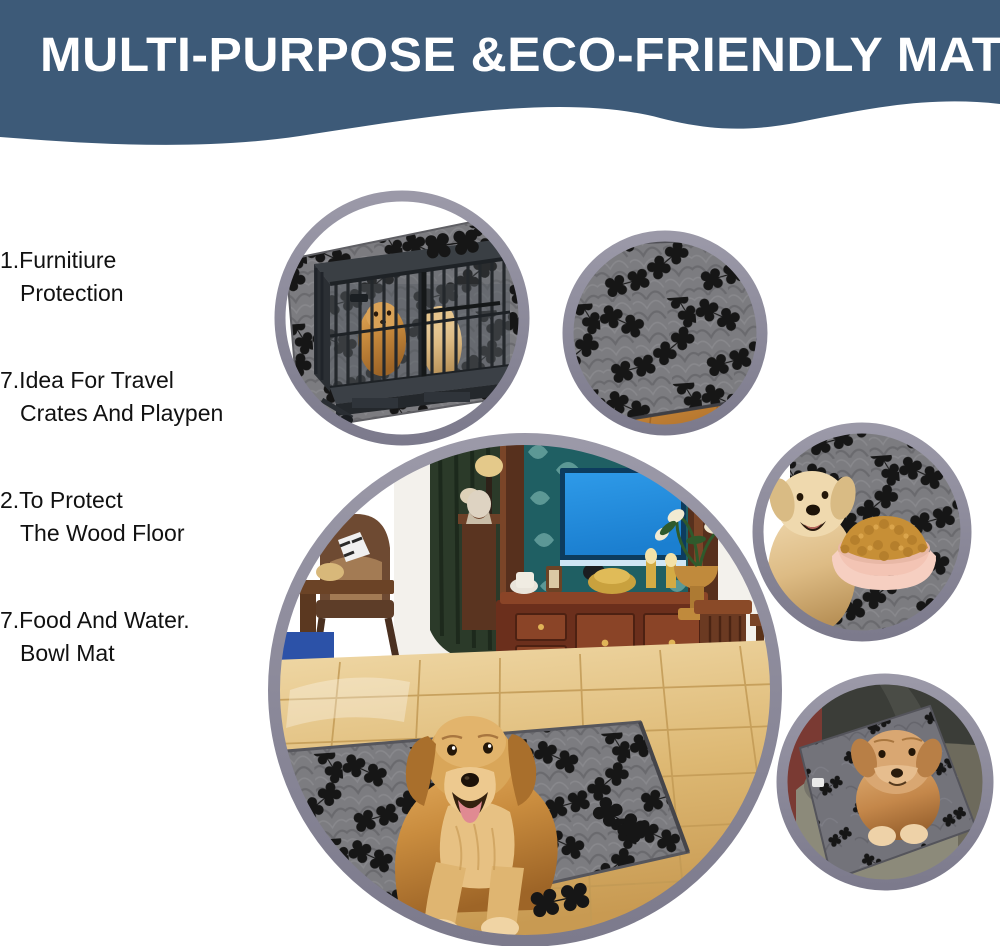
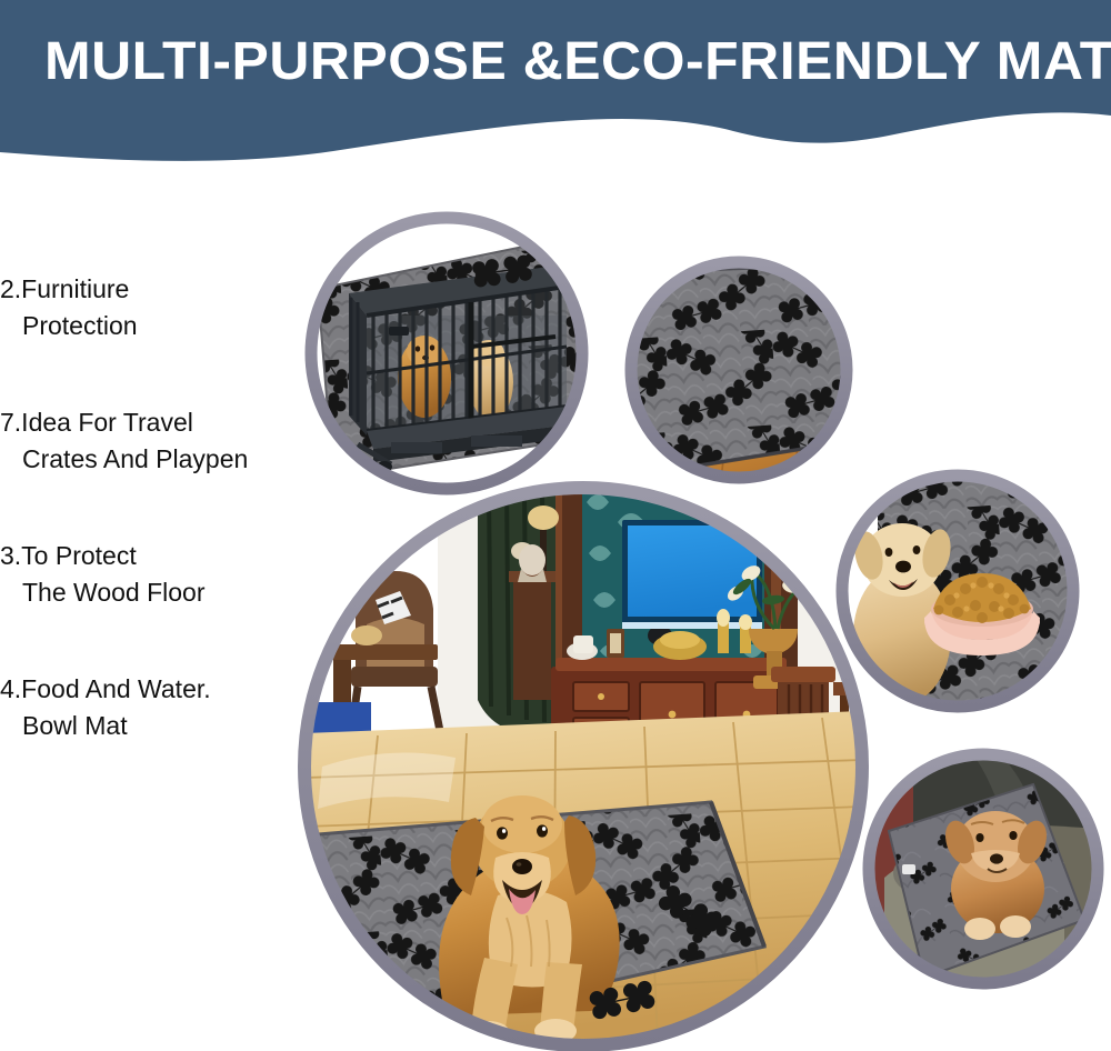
  MULTI-PURPOSE &ECO-FRIENDLY MAT
- 1.Furnitiure
+ 2.Furnitiure
  Protection
  7.Idea For Travel
  Crates And Playpen
- 2.To Protect
+ 3.To Protect
  The Wood Floor
- 7.Food And Water.
+ 4.Food And Water.
  Bowl Mat
